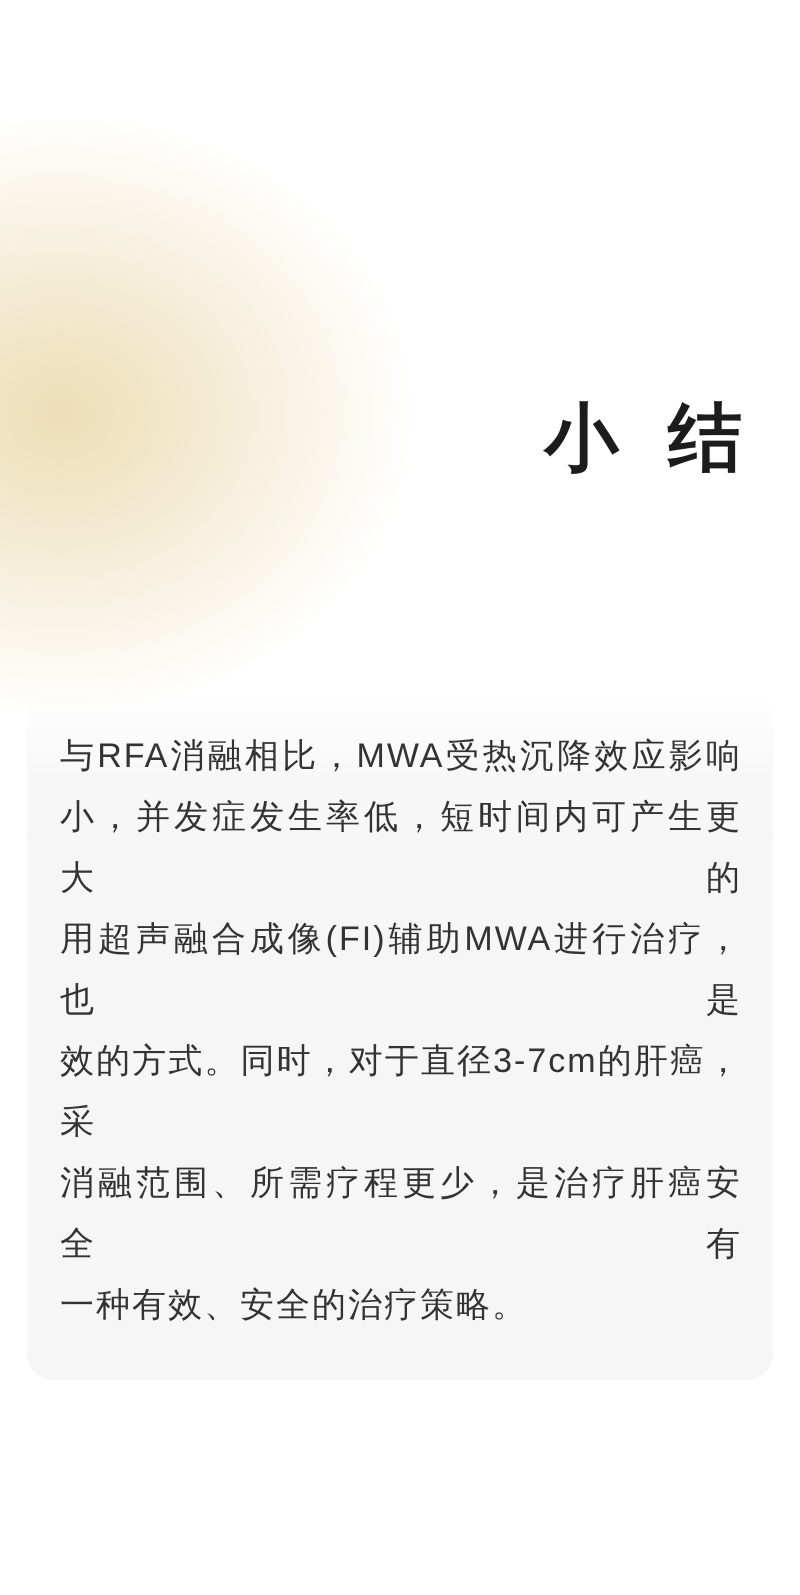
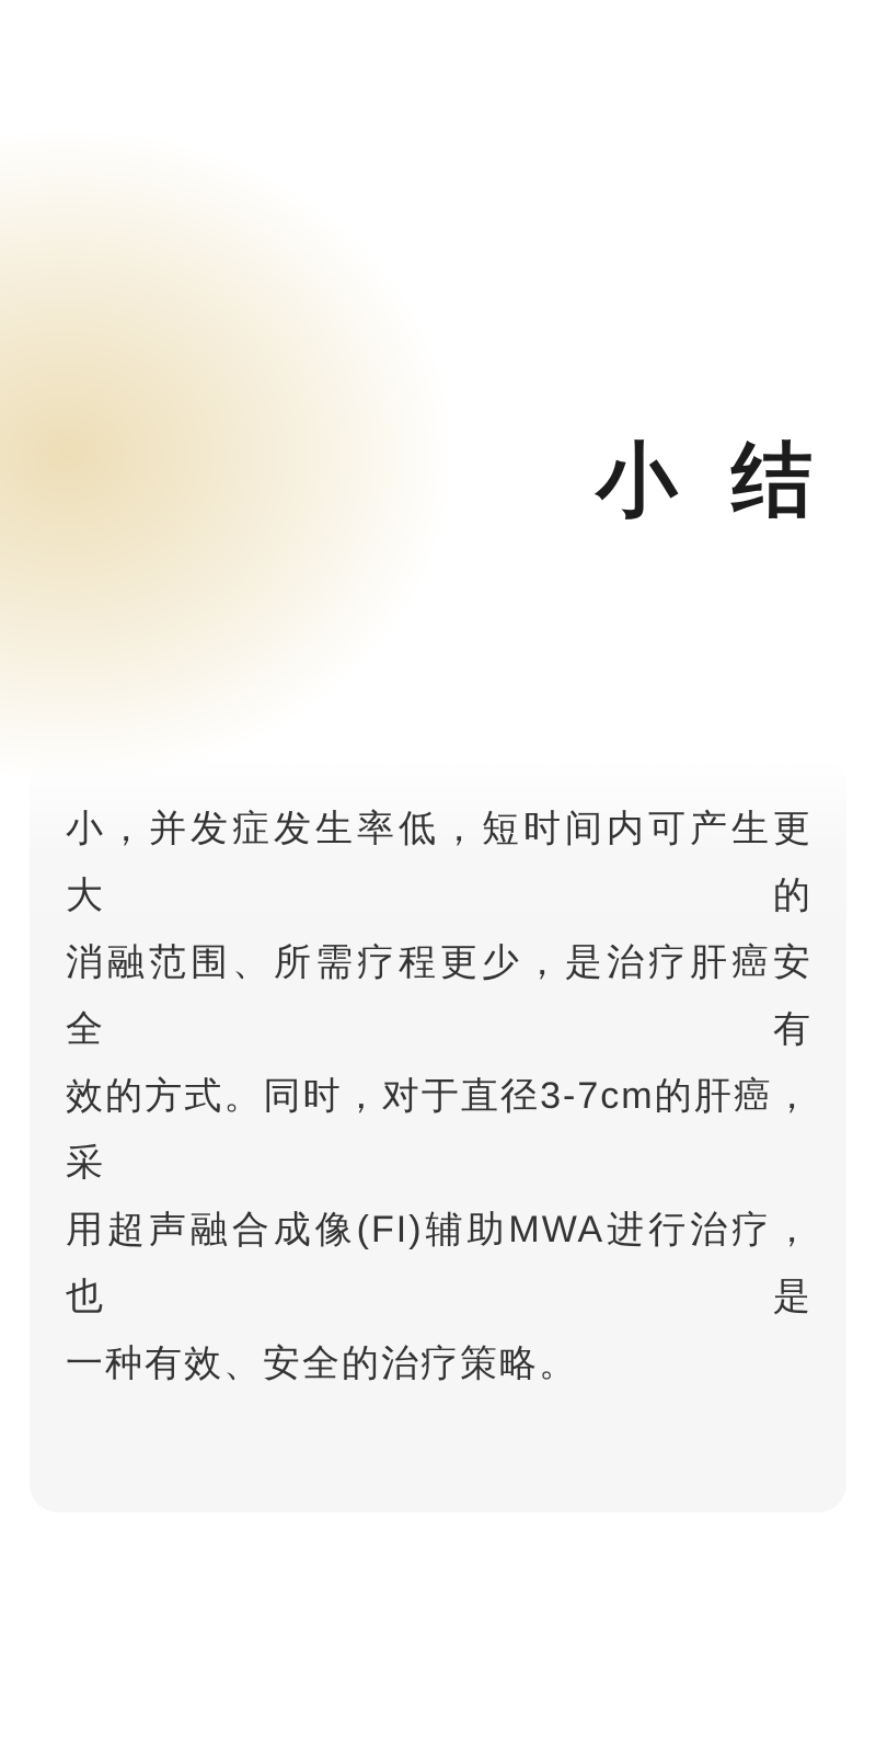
  小 结
- 与RFA消融相比，MWA受热沉降效应影响
  小，并发症发生率低，短时间内可产生更大的
- 用超声融合成像(FI)辅助MWA进行治疗，也是
+ 消融范围、所需疗程更少，是治疗肝癌安全有
  效的方式。同时，对于直径3-7cm的肝癌，采
- 消融范围、所需疗程更少，是治疗肝癌安全有
+ 用超声融合成像(FI)辅助MWA进行治疗，也是
  一种有效、安全的治疗策略。
